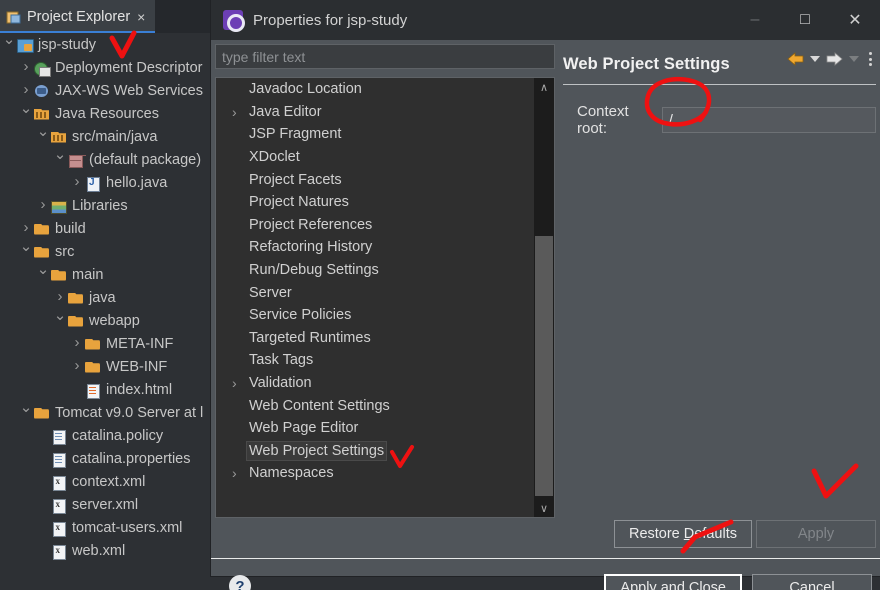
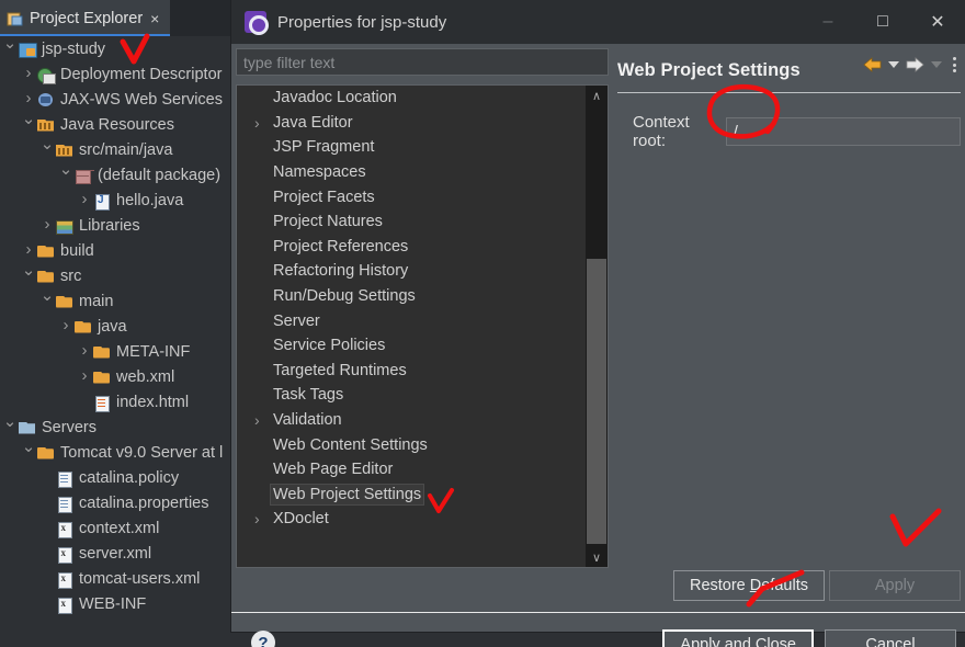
  Project Explorer
  ×
  jsp-study
  Deployment Descriptor
  JAX-WS Web Services
  Java Resources
  src/main/java
  (default package)
  hello.java
  Libraries
  build
  src
  main
  java
- webapp
  META-INF
- WEB-INF
+ web.xml
  index.html
+ Servers
  Tomcat v9.0 Server at l
  catalina.policy
  catalina.properties
  context.xml
  server.xml
  tomcat-users.xml
- web.xml
+ WEB-INF
  Properties for jsp-study
  –
  □
  ✕
  type filter text
  Javadoc Location
  Java Editor
  JSP Fragment
- XDoclet
+ Namespaces
  Project Facets
  Project Natures
  Project References
  Refactoring History
  Run/Debug Settings
  Server
  Service Policies
  Targeted Runtimes
  Task Tags
  Validation
  Web Content Settings
  Web Page Editor
  Web Project Settings
- Namespaces
+ XDoclet
  ∧
  ∨
  Web Project Settings
  Context root:
  /
  Restore D aults
  Apply
  ?
  Apply and Close
  Cancel
